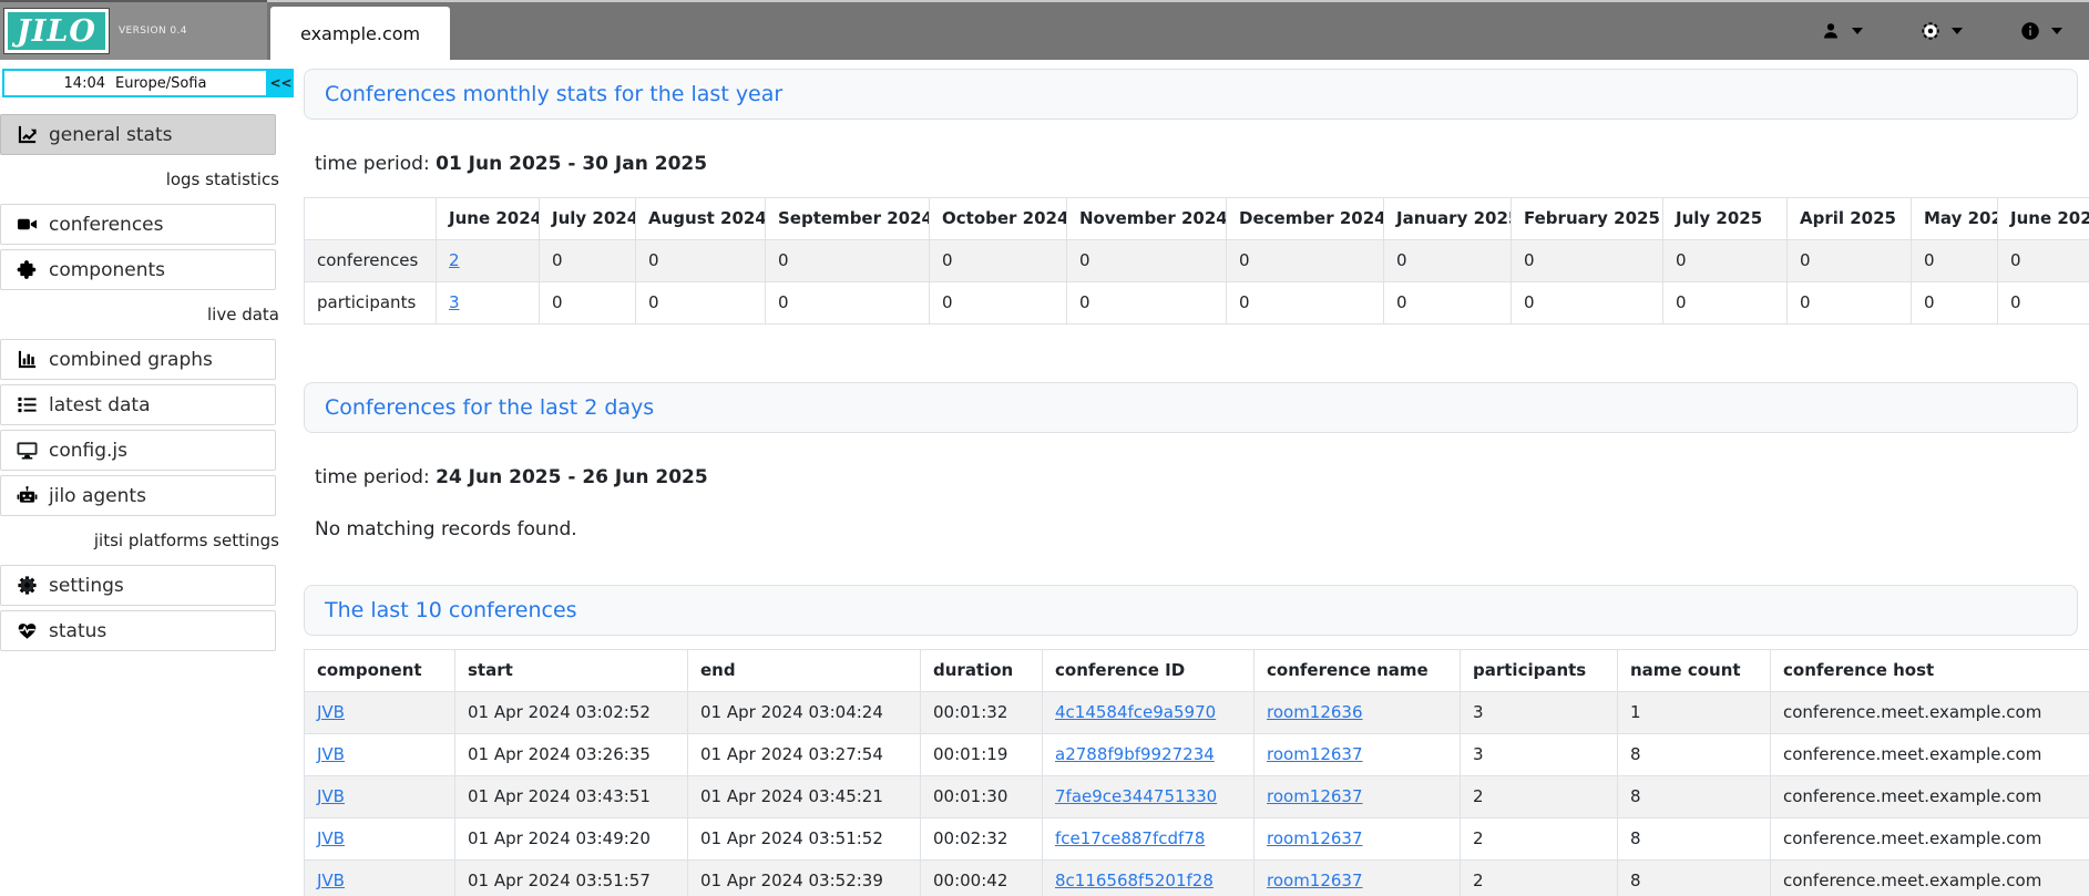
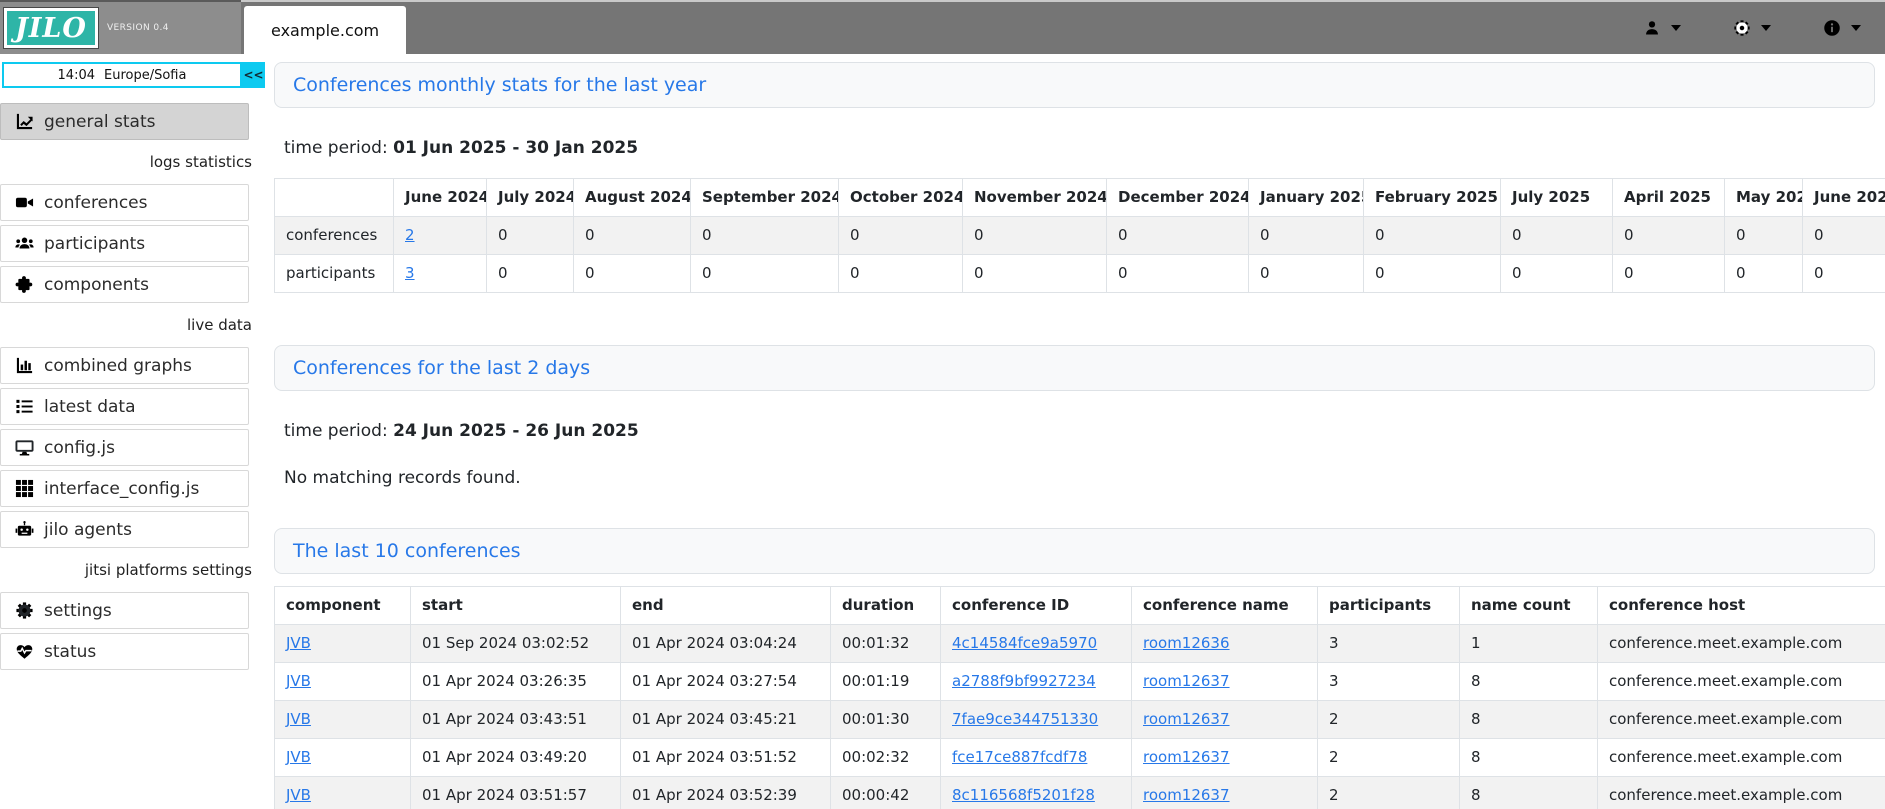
  JILO
  VERSION 0.4
  example.com
  14:04
  Europe/Sofia
  <<
  general stats
  logs statistics
  conferences
+ participants
  components
  live data
  combined graphs
  latest data
  config.js
+ interface_config.js
  jilo agents
  jitsi platforms settings
  settings
  status
  Conferences monthly stats for the last year
  time period: 01 Jun 2025 - 30 Jan 2025
  	June 2024	July 2024	August 2024	September 2024	October 2024	November 2024	December 2024	January 202	February 2025	July 2025	April 2025	May 202	June 202
  conferences	2	0	0	0	0	0	0	0	0	0	0	0	0
  participants	3	0	0	0	0	0	0	0	0	0	0	0	0
  Conferences for the last 2 days
  time period: 24 Jun 2025 - 26 Jun 2025
  No matching records found.
  The last 10 conferences
  component	start	end	duration	conference ID	conference name	participants	name count	conference host
- JVB	01 Apr 2024 03:02:52	01 Apr 2024 03:04:24	00:01:32	4c14584fce9a5970	room12636	3	1	conference.meet.example.com
+ JVB	01 Sep 2024 03:02:52	01 Apr 2024 03:04:24	00:01:32	4c14584fce9a5970	room12636	3	1	conference.meet.example.com
  JVB	01 Apr 2024 03:26:35	01 Apr 2024 03:27:54	00:01:19	a2788f9bf9927234	room12637	3	8	conference.meet.example.com
  JVB	01 Apr 2024 03:43:51	01 Apr 2024 03:45:21	00:01:30	7fae9ce344751330	room12637	2	8	conference.meet.example.com
  JVB	01 Apr 2024 03:49:20	01 Apr 2024 03:51:52	00:02:32	fce17ce887fcdf78	room12637	2	8	conference.meet.example.com
  JVB	01 Apr 2024 03:51:57	01 Apr 2024 03:52:39	00:00:42	8c116568f5201f28	room12637	2	8	conference.meet.example.com
